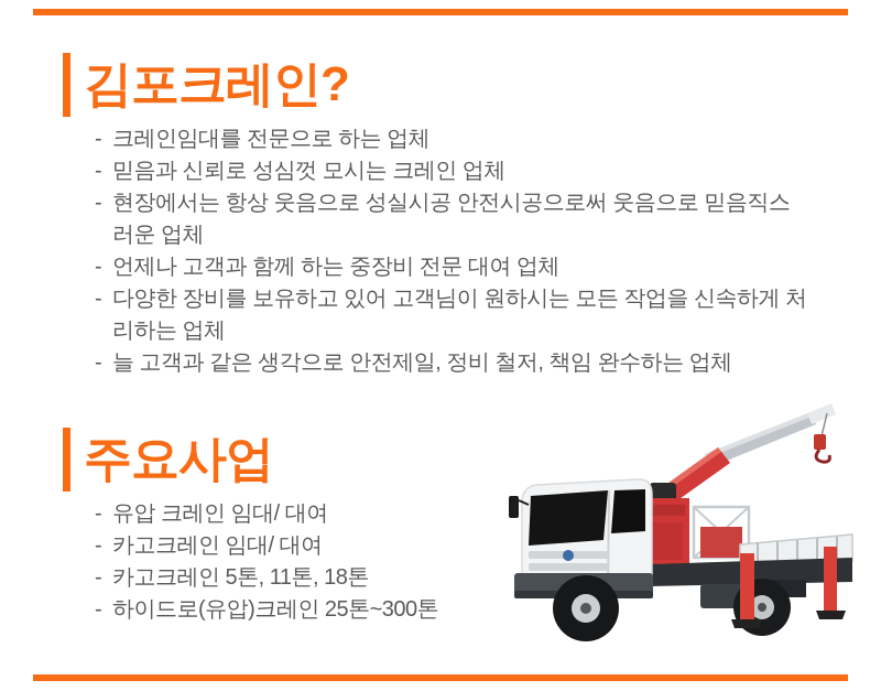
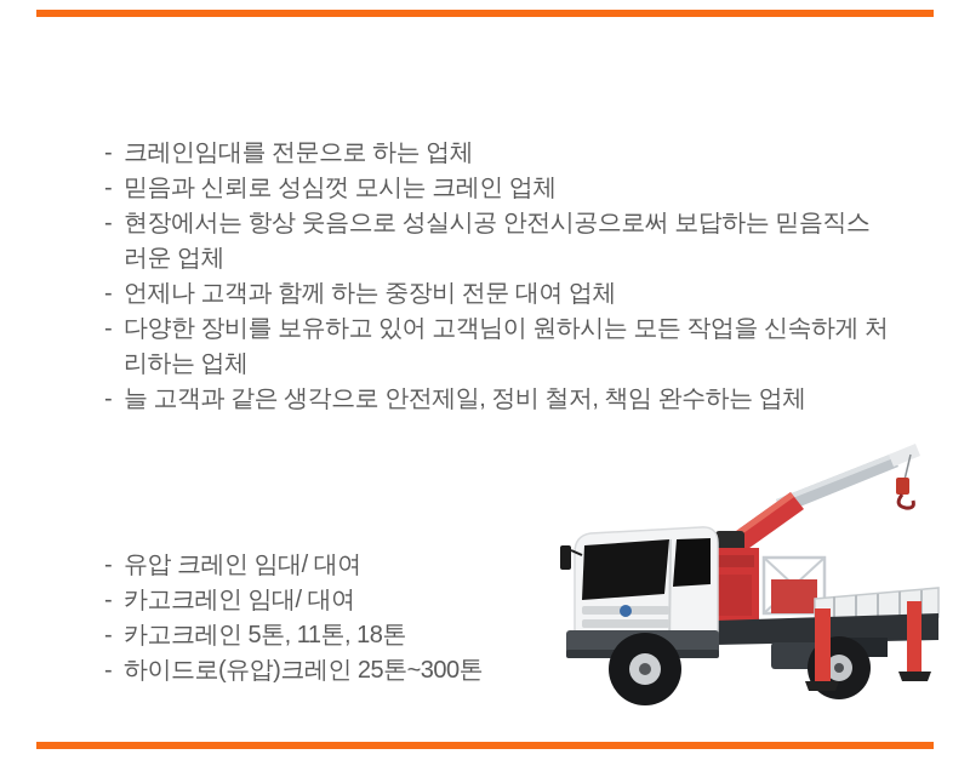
- 김포크레인?
  -
  크레인임대를 전문으로 하는 업체
  -
  믿음과 신뢰로 성심껏 모시는 크레인 업체
  -
- 현장에서는 항상 웃음으로 성실시공 안전시공으로써 웃음으로 믿음직스러운 업체
+ 현장에서는 항상 웃음으로 성실시공 안전시공으로써 보답하는 믿음직스러운 업체
  -
  언제나 고객과 함께 하는 중장비 전문 대여 업체
  -
  다양한 장비를 보유하고 있어 고객님이 원하시는 모든 작업을 신속하게 처리하는 업체
  -
  늘 고객과 같은 생각으로 안전제일, 정비 철저, 책임 완수하는 업체
- 주요사업
  -
  유압 크레인 임대/ 대여
  -
  카고크레인 임대/ 대여
  -
  카고크레인 5톤, 11톤, 18톤
  -
  하이드로(유압)크레인 25톤~300톤
